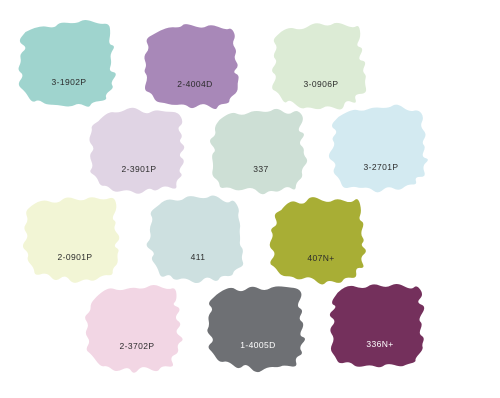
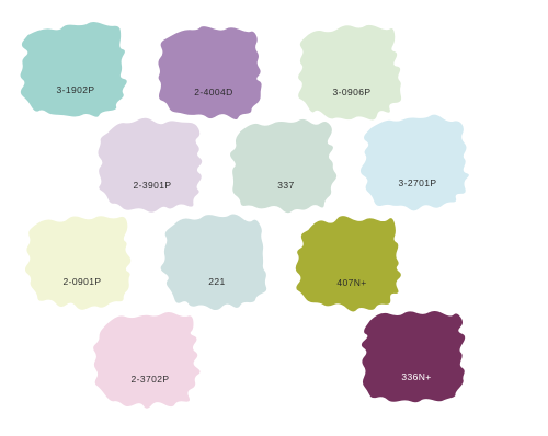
  3-1902P
  2-4004D
  3-0906P
  2-3901P
  337
  3-2701P
  2-0901P
- 411
+ 221
  407N+
  2-3702P
- 1-4005D
  336N+
